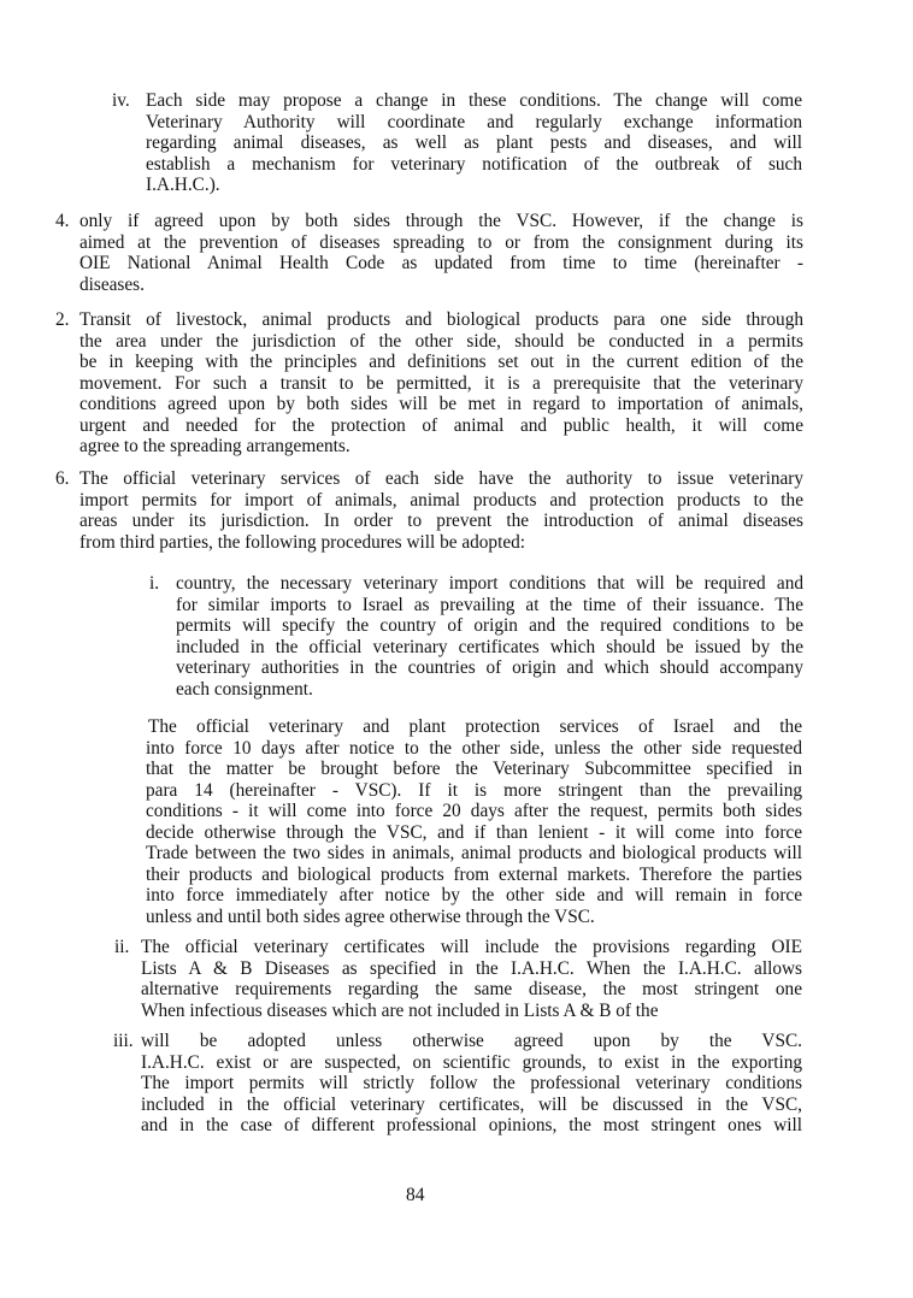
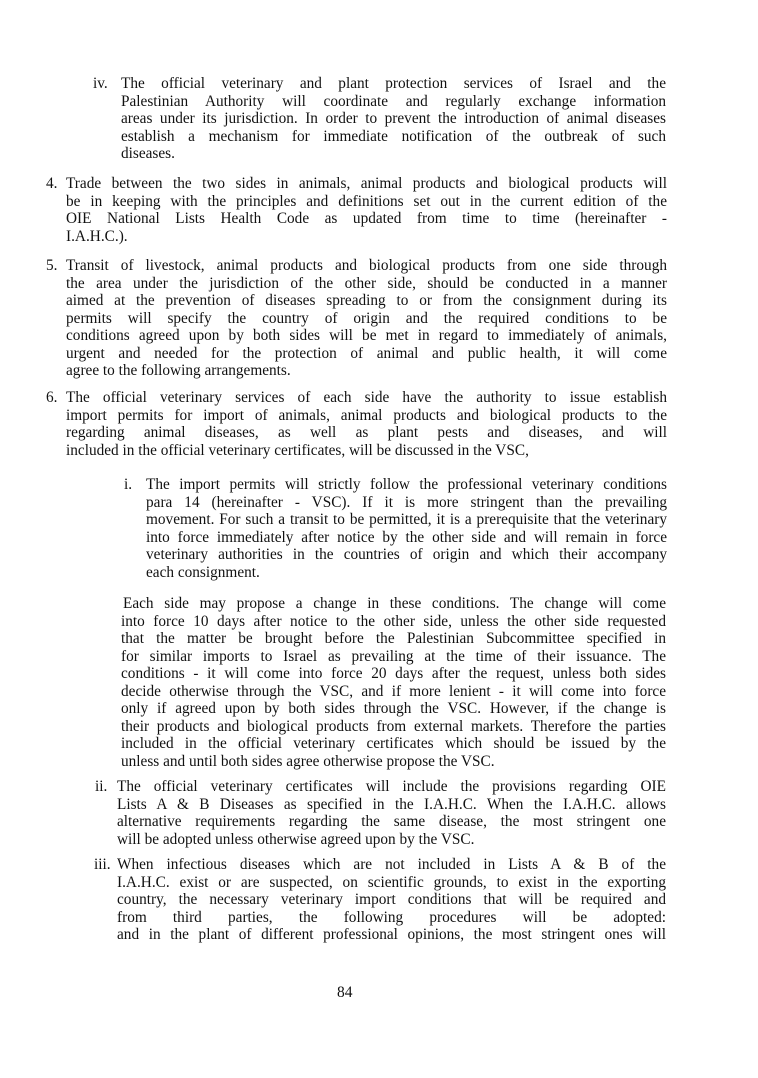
  iv.
- Each side may propose a change in these conditions. The change will come
+ The official veterinary and plant protection services of Israel and the
- Veterinary Authority will coordinate and regularly exchange information
+ Palestinian Authority will coordinate and regularly exchange information
- regarding animal diseases, as well as plant pests and diseases, and will
+ areas under its jurisdiction. In order to prevent the introduction of animal diseases
- establish a mechanism for veterinary notification of the outbreak of such
+ establish a mechanism for immediate notification of the outbreak of such
- I.A.H.C.).
+ diseases.
  4.
- only if agreed upon by both sides through the VSC. However, if the change is
+ Trade between the two sides in animals, animal products and biological products will
- aimed at the prevention of diseases spreading to or from the consignment during its
+ be in keeping with the principles and definitions set out in the current edition of the
- OIE National Animal Health Code as updated from time to time (hereinafter -
+ OIE National Lists Health Code as updated from time to time (hereinafter -
- diseases.
+ I.A.H.C.).
- 2.
+ 5.
- Transit of livestock, animal products and biological products para one side through
+ Transit of livestock, animal products and biological products from one side through
- the area under the jurisdiction of the other side, should be conducted in a permits
+ the area under the jurisdiction of the other side, should be conducted in a manner
- be in keeping with the principles and definitions set out in the current edition of the
+ aimed at the prevention of diseases spreading to or from the consignment during its
- movement. For such a transit to be permitted, it is a prerequisite that the veterinary
+ permits will specify the country of origin and the required conditions to be
- conditions agreed upon by both sides will be met in regard to importation of animals,
+ conditions agreed upon by both sides will be met in regard to immediately of animals,
  urgent and needed for the protection of animal and public health, it will come
- agree to the spreading arrangements.
+ agree to the following arrangements.
  6.
- The official veterinary services of each side have the authority to issue veterinary
+ The official veterinary services of each side have the authority to issue establish
- import permits for import of animals, animal products and protection products to the
+ import permits for import of animals, animal products and biological products to the
- areas under its jurisdiction. In order to prevent the introduction of animal diseases
+ regarding animal diseases, as well as plant pests and diseases, and will
- from third parties, the following procedures will be adopted:
+ included in the official veterinary certificates, will be discussed in the VSC,
  i.
- country, the necessary veterinary import conditions that will be required and
+ The import permits will strictly follow the professional veterinary conditions
- for similar imports to Israel as prevailing at the time of their issuance. The
+ para 14 (hereinafter - VSC). If it is more stringent than the prevailing
- permits will specify the country of origin and the required conditions to be
+ movement. For such a transit to be permitted, it is a prerequisite that the veterinary
- included in the official veterinary certificates which should be issued by the
+ into force immediately after notice by the other side and will remain in force
- veterinary authorities in the countries of origin and which should accompany
+ veterinary authorities in the countries of origin and which their accompany
  each consignment.
- The official veterinary and plant protection services of Israel and the
+ Each side may propose a change in these conditions. The change will come
  into force 10 days after notice to the other side, unless the other side requested
- that the matter be brought before the Veterinary Subcommittee specified in
+ that the matter be brought before the Palestinian Subcommittee specified in
- para 14 (hereinafter - VSC). If it is more stringent than the prevailing
+ for similar imports to Israel as prevailing at the time of their issuance. The
- conditions - it will come into force 20 days after the request, permits both sides
+ conditions - it will come into force 20 days after the request, unless both sides
- decide otherwise through the VSC, and if than lenient - it will come into force
+ decide otherwise through the VSC, and if more lenient - it will come into force
- Trade between the two sides in animals, animal products and biological products will
+ only if agreed upon by both sides through the VSC. However, if the change is
  their products and biological products from external markets. Therefore the parties
- into force immediately after notice by the other side and will remain in force
+ included in the official veterinary certificates which should be issued by the
- unless and until both sides agree otherwise through the VSC.
+ unless and until both sides agree otherwise propose the VSC.
  ii.
  The official veterinary certificates will include the provisions regarding OIE
  Lists A & B Diseases as specified in the I.A.H.C. When the I.A.H.C. allows
  alternative requirements regarding the same disease, the most stringent one
- When infectious diseases which are not included in Lists A & B of the
+ will be adopted unless otherwise agreed upon by the VSC.
  iii.
- will be adopted unless otherwise agreed upon by the VSC.
+ When infectious diseases which are not included in Lists A & B of the
  I.A.H.C. exist or are suspected, on scientific grounds, to exist in the exporting
- The import permits will strictly follow the professional veterinary conditions
+ country, the necessary veterinary import conditions that will be required and
- included in the official veterinary certificates, will be discussed in the VSC,
+ from third parties, the following procedures will be adopted:
- and in the case of different professional opinions, the most stringent ones will
+ and in the plant of different professional opinions, the most stringent ones will
  84
